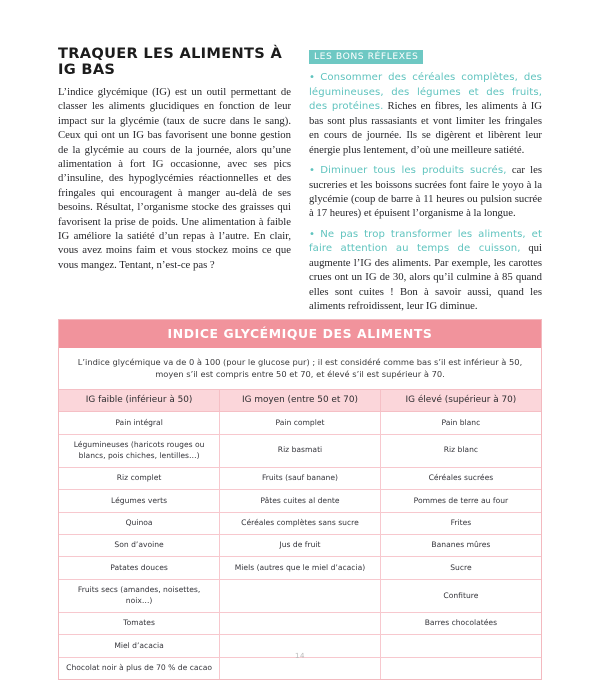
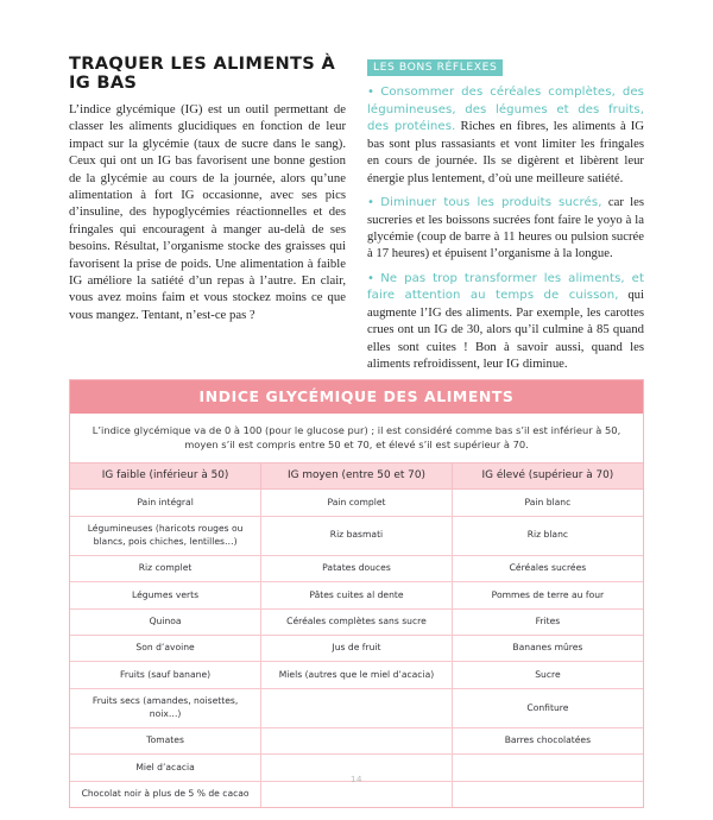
  TRAQUER LES ALIMENTS À IG BAS
  L’indice glycémique (IG) est un outil permettant de classer les aliments glucidiques en fonction de leur impact sur la glycémie (taux de sucre dans le sang). Ceux qui ont un IG bas favorisent une bonne gestion de la glycémie au cours de la journée, alors qu’une alimentation à fort IG occasionne, avec ses pics d’insuline, des hypoglycémies réactionnelles et des fringales qui encouragent à manger au-delà de ses besoins. Résultat, l’organisme stocke des graisses qui favorisent la prise de poids. Une alimentation à faible IG améliore la satiété d’un repas à l’autre. En clair, vous avez moins faim et vous stockez moins ce que vous mangez. Tentant, n’est-ce pas ?
  LES BONS RÉFLEXES
  • Consommer des céréales complètes, des légumineuses, des légumes et des fruits, des protéines. Riches en fibres, les aliments à IG bas sont plus rassasiants et vont limiter les fringales en cours de journée. Ils se digèrent et libèrent leur énergie plus lentement, d’où une meilleure satiété.
  • Diminuer tous les produits sucrés, car les sucreries et les boissons sucrées font faire le yoyo à la glycémie (coup de barre à 11 heures ou pulsion sucrée à 17 heures) et épuisent l’organisme à la longue.
  • Ne pas trop transformer les aliments, et faire attention au temps de cuisson, qui augmente l’IG des aliments. Par exemple, les carottes crues ont un IG de 30, alors qu’il culmine à 85 quand elles sont cuites ! Bon à savoir aussi, quand les aliments refroidissent, leur IG diminue.
  INDICE GLYCÉMIQUE DES ALIMENTS
  L’indice glycémique va de 0 à 100 (pour le glucose pur) ; il est considéré comme bas s’il est inférieur à 50, moyen s’il est compris entre 50 et 70, et élevé s’il est supérieur à 70.
  IG faible (inférieur à 50)	IG moyen (entre 50 et 70)	IG élevé (supérieur à 70)
  Pain intégral	Pain complet	Pain blanc
  Légumineuses (haricots rouges ou blancs, pois chiches, lentilles…)	Riz basmati	Riz blanc
- Riz complet	Fruits (sauf banane)	Céréales sucrées
+ Riz complet	Patates douces	Céréales sucrées
  Légumes verts	Pâtes cuites al dente	Pommes de terre au four
  Quinoa	Céréales complètes sans sucre	Frites
  Son d’avoine	Jus de fruit	Bananes mûres
- Patates douces	Miels (autres que le miel d’acacia)	Sucre
+ Fruits (sauf banane)	Miels (autres que le miel d’acacia)	Sucre
  Fruits secs (amandes, noisettes, noix…)		Confiture
  Tomates		Barres chocolatées
  Miel d’acacia
- Chocolat noir à plus de 70 % de cacao
+ Chocolat noir à plus de 5 % de cacao
  14
